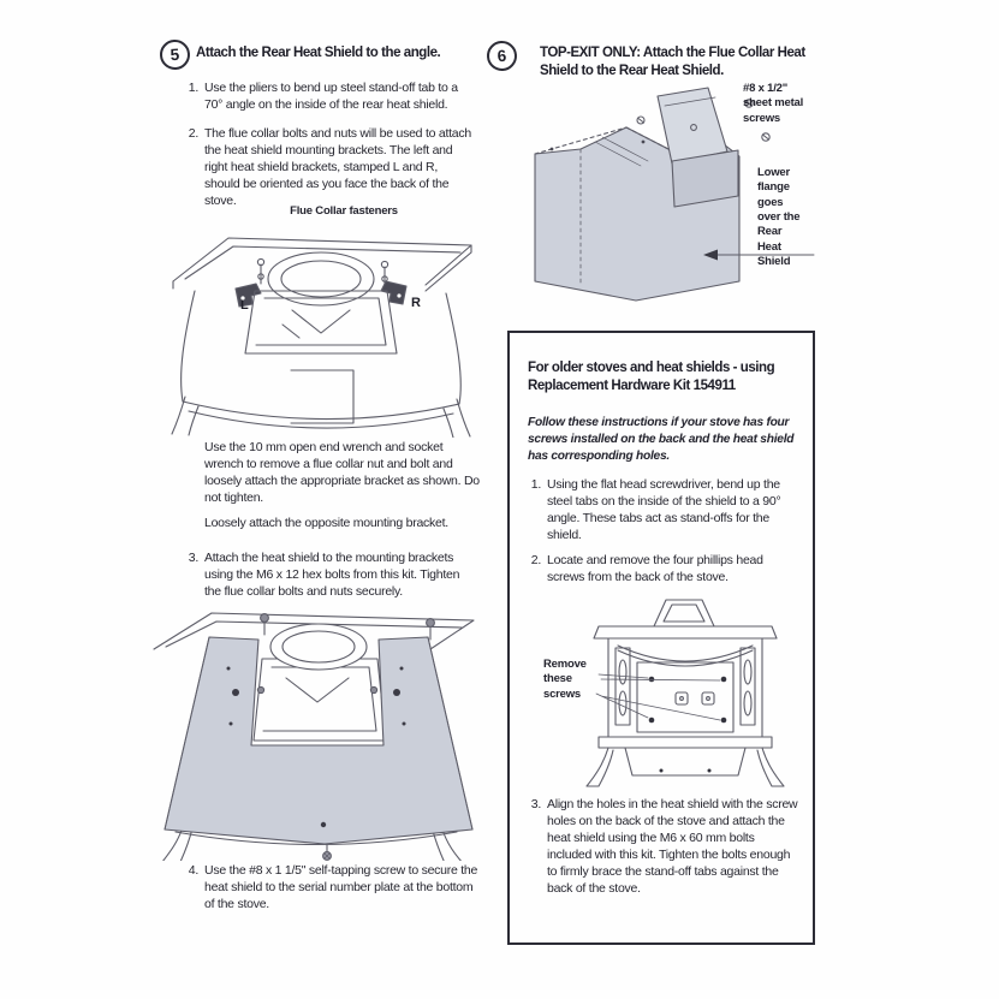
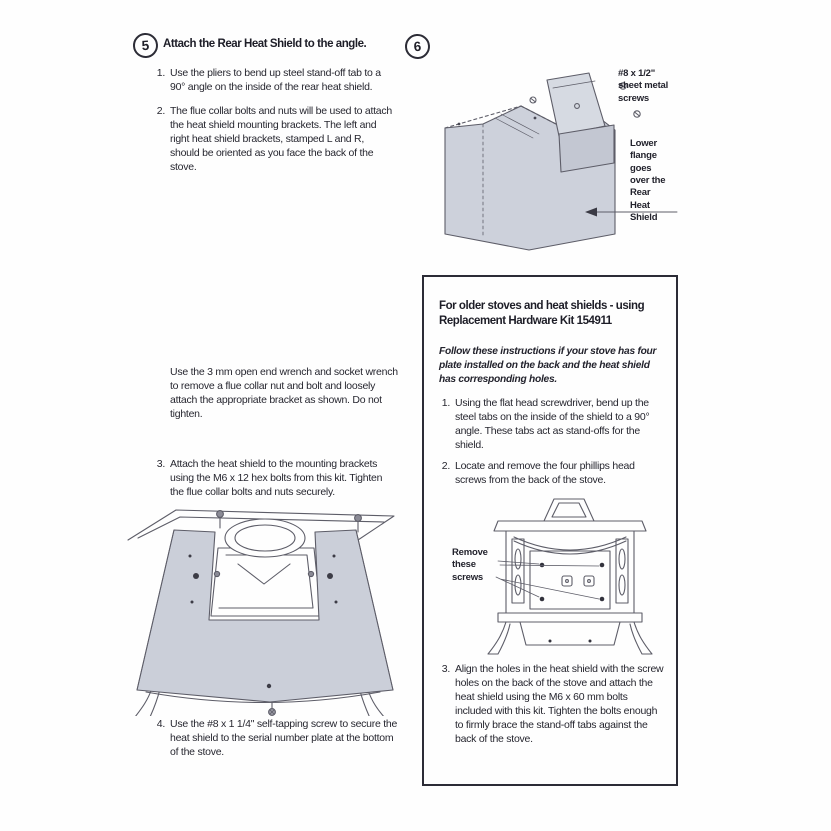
  Attach the Rear Heat Shield to the angle.
  1.
- Use the pliers to bend up steel stand-off tab to a 70° angle on the inside of the rear heat shield.
+ Use the pliers to bend up steel stand-off tab to a 90° angle on the inside of the rear heat shield.
  2.
  The flue collar bolts and nuts will be used to attach the heat shield mounting brackets. The left and right heat shield brackets, stamped L and R, should be oriented as you face the back of the stove.
- Flue Collar fasteners
- L
- R
- Use the 10 mm open end wrench and socket wrench to remove a flue collar nut and bolt and loosely attach the appropriate bracket as shown. Do not tighten.
+ Use the 3 mm open end wrench and socket wrench to remove a flue collar nut and bolt and loosely attach the appropriate bracket as shown. Do not tighten.
- Loosely attach the opposite mounting bracket.
  3.
  Attach the heat shield to the mounting brackets using the M6 x 12 hex bolts from this kit. Tighten the flue collar bolts and nuts securely.
  4.
- Use the #8 x 1 1/5" self-tapping screw to secure the heat shield to the serial number plate at the bottom of the stove.
+ Use the #8 x 1 1/4" self-tapping screw to secure the heat shield to the serial number plate at the bottom of the stove.
- TOP-EXIT ONLY: Attach the Flue Collar Heat Shield to the Rear Heat Shield.
  #8 x 1/2"
  sheet metal
  screws
  Lower
  flange
  goes
  over the
  Rear
  Heat
  Shield
  For older stoves and heat shields - using Replacement Hardware Kit 154911
- Follow these instructions if your stove has four screws installed on the back and the heat shield has corresponding holes.
+ Follow these instructions if your stove has four plate installed on the back and the heat shield has corresponding holes.
  1.
  Using the flat head screwdriver, bend up the steel tabs on the inside of the shield to a 90° angle. These tabs act as stand-offs for the shield.
  2.
  Locate and remove the four phillips head screws from the back of the stove.
  Remove
  these
  screws
  3.
  Align the holes in the heat shield with the screw holes on the back of the stove and attach the heat shield using the M6 x 60 mm bolts included with this kit. Tighten the bolts enough to firmly brace the stand-off tabs against the back of the stove.
